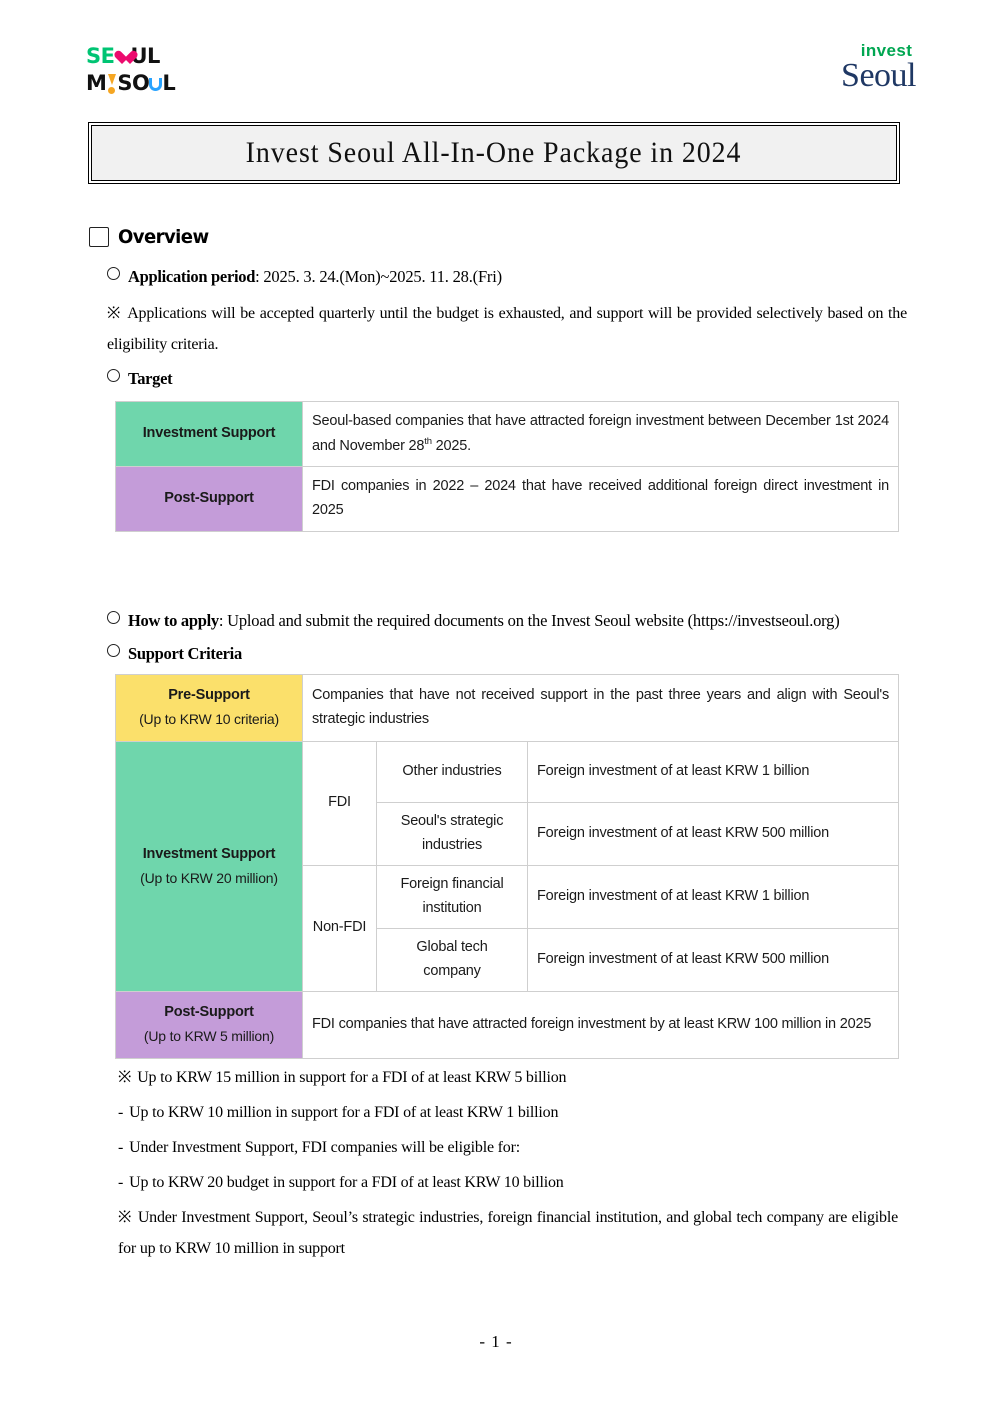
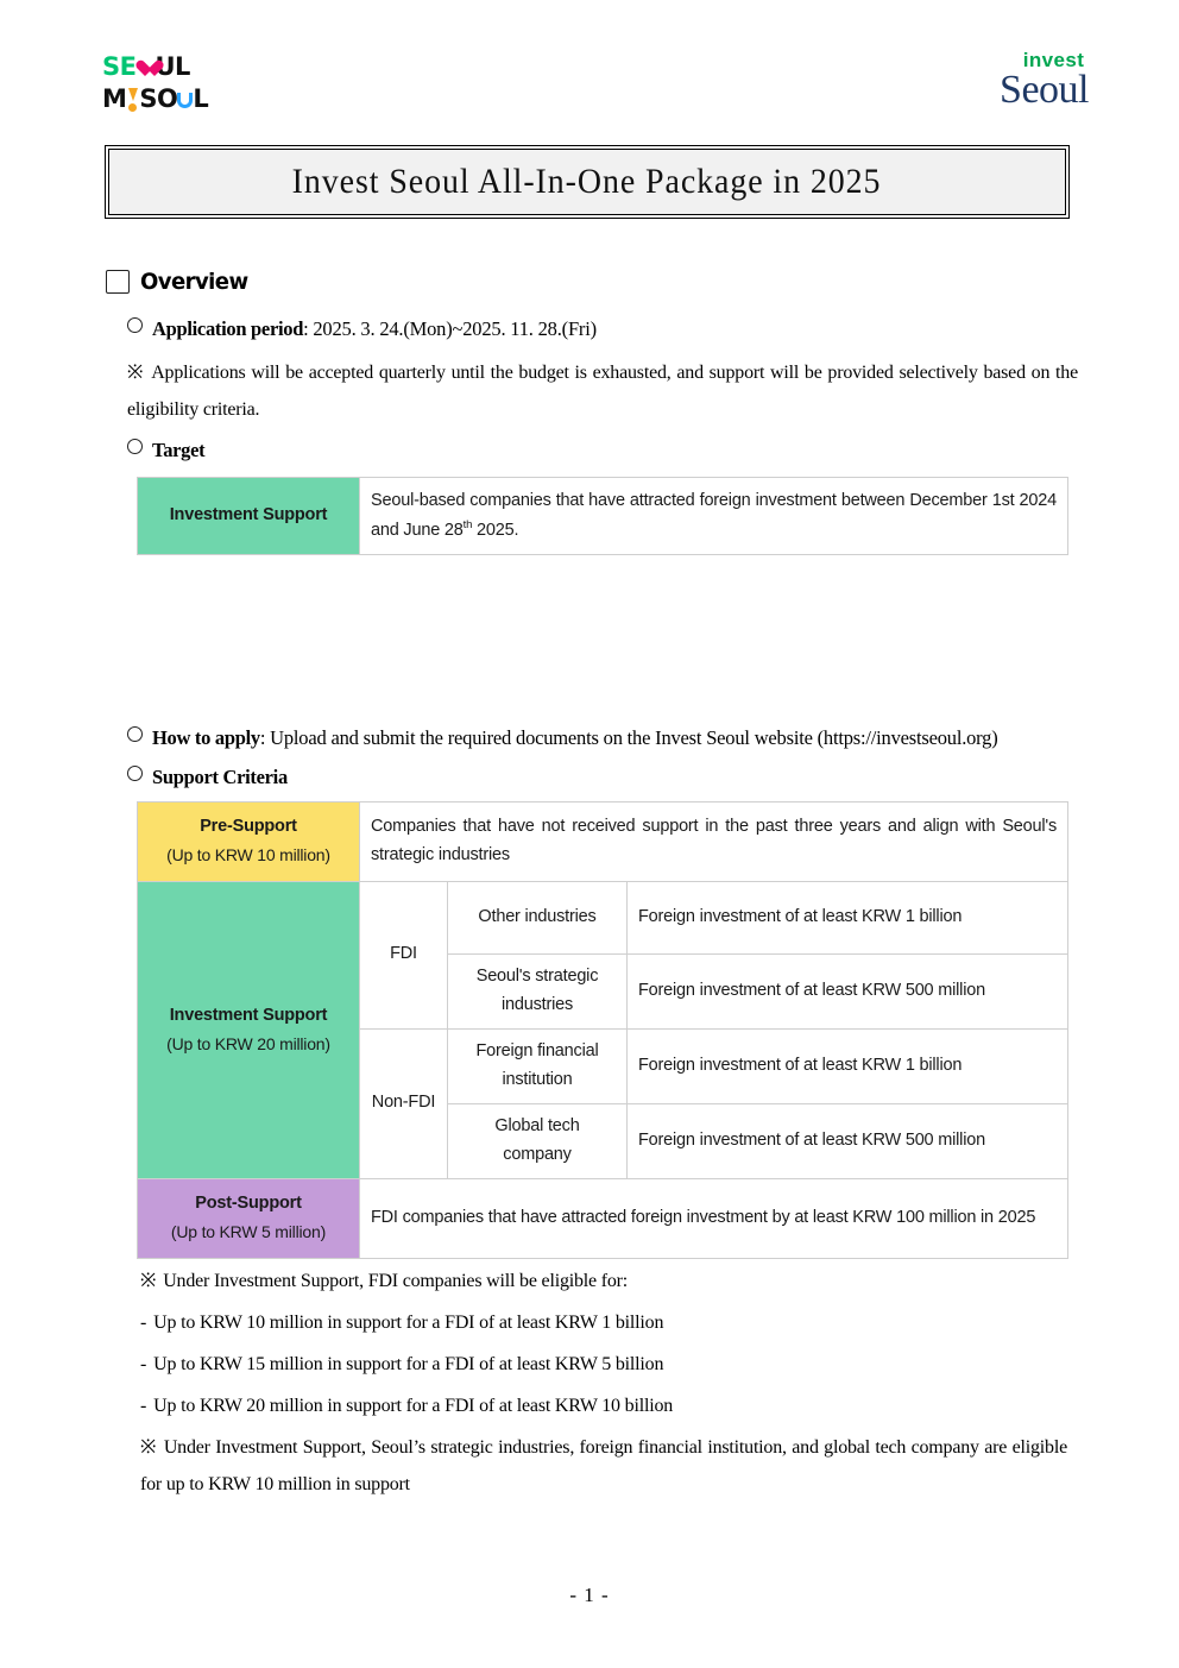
  SE
  UL
  M
  SO
  L
  invest
  Seoul
- Invest Seoul All-In-One Package in 2024
+ Invest Seoul All-In-One Package in 2025
  Overview
  Application period: 2025. 3. 24.(Mon)~2025. 11. 28.(Fri)
  ※ Applications will be accepted quarterly until the budget is exhausted, and support will be provided selectively based on the eligibility criteria.
  Target
- Investment Support	Seoul-based companies that have attracted foreign investment between December 1st 2024 and November 28th 2025.
+ Investment Support	Seoul-based companies that have attracted foreign investment between December 1st 2024 and June 28th 2025.
- Post-Support	FDI companies in 2022 – 2024 that have received additional foreign direct investment in 2025
  How to apply: Upload and submit the required documents on the Invest Seoul website (https://investseoul.org)
  Support Criteria
- Pre-Support (Up to KRW 10 criteria)	Companies that have not received support in the past three years and align with Seoul's strategic industries
+ Pre-Support (Up to KRW 10 million)	Companies that have not received support in the past three years and align with Seoul's strategic industries
  Investment Support (Up to KRW 20 million)	FDI	Other industries	Foreign investment of at least KRW 1 billion
  Seoul's strategic industries	Foreign investment of at least KRW 500 million
  Non-FDI	Foreign financial institution	Foreign investment of at least KRW 1 billion
  Global tech company	Foreign investment of at least KRW 500 million
  Post-Support (Up to KRW 5 million)	FDI companies that have attracted foreign investment by at least KRW 100 million in 2025
- ※ Up to KRW 15 million in support for a FDI of at least KRW 5 billion
+ ※ Under Investment Support, FDI companies will be eligible for:
  - Up to KRW 10 million in support for a FDI of at least KRW 1 billion
- - Under Investment Support, FDI companies will be eligible for:
+ - Up to KRW 15 million in support for a FDI of at least KRW 5 billion
- - Up to KRW 20 budget in support for a FDI of at least KRW 10 billion
+ - Up to KRW 20 million in support for a FDI of at least KRW 10 billion
  ※ Under Investment Support, Seoul’s strategic industries, foreign financial institution, and global tech company are eligible for up to KRW 10 million in support
  - 1 -
